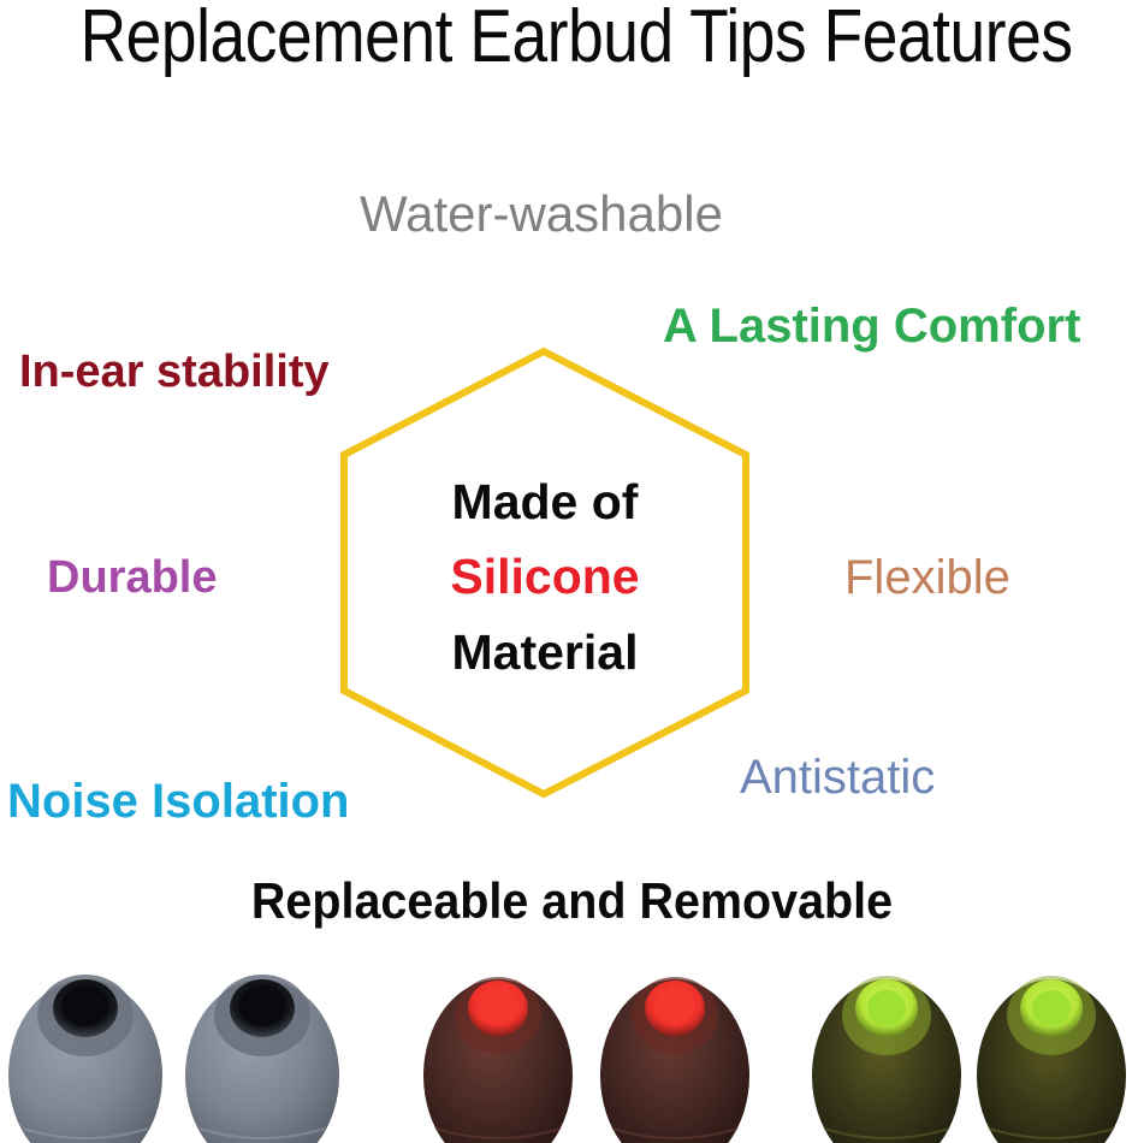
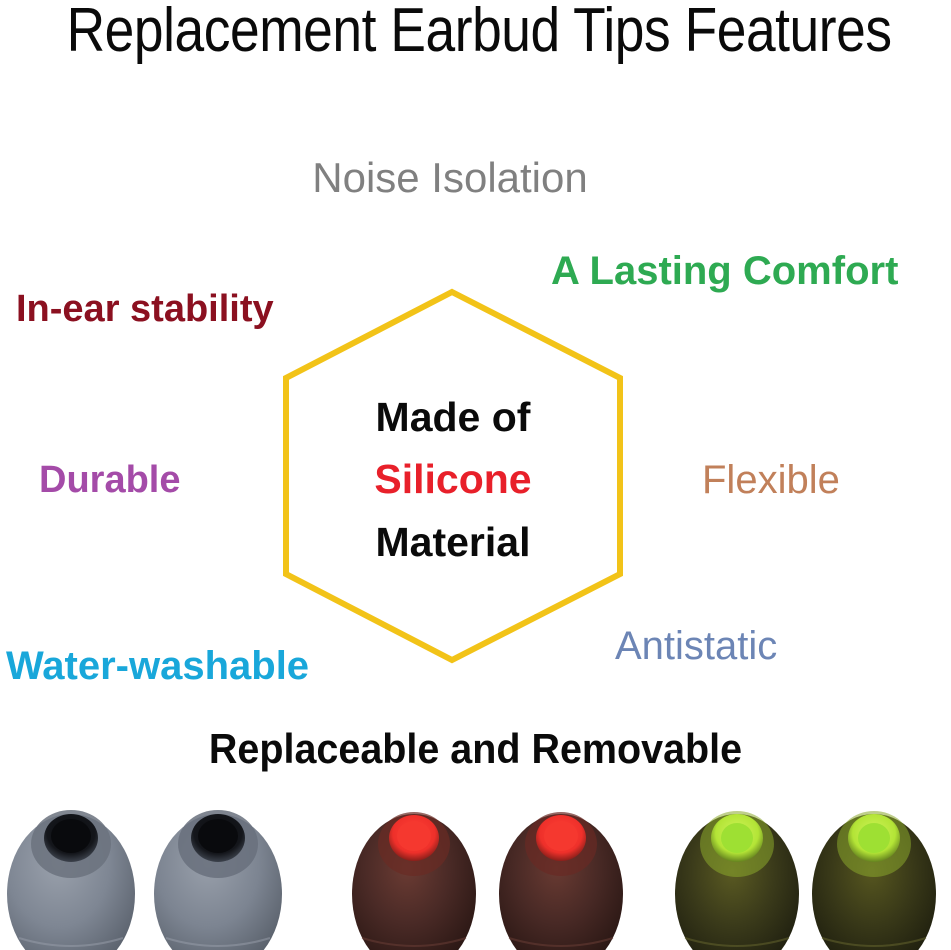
  Replacement Earbud Tips Features
- Water-washable
+ Noise Isolation
  A Lasting Comfort
  In-ear stability
  Durable
  Flexible
- Noise Isolation
+ Water-washable
  Antistatic
  Replaceable and Removable
  Made of
  Silicone
  Material
